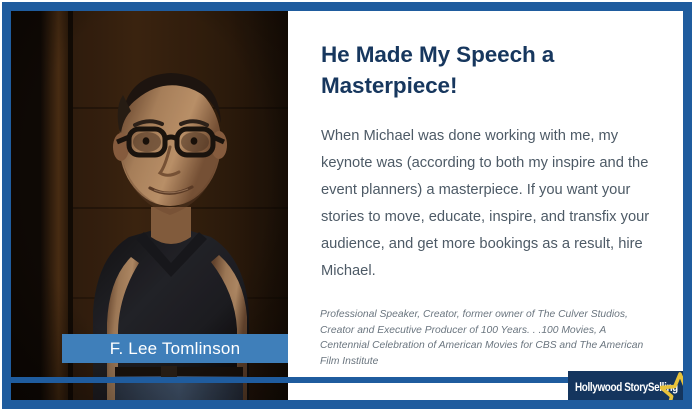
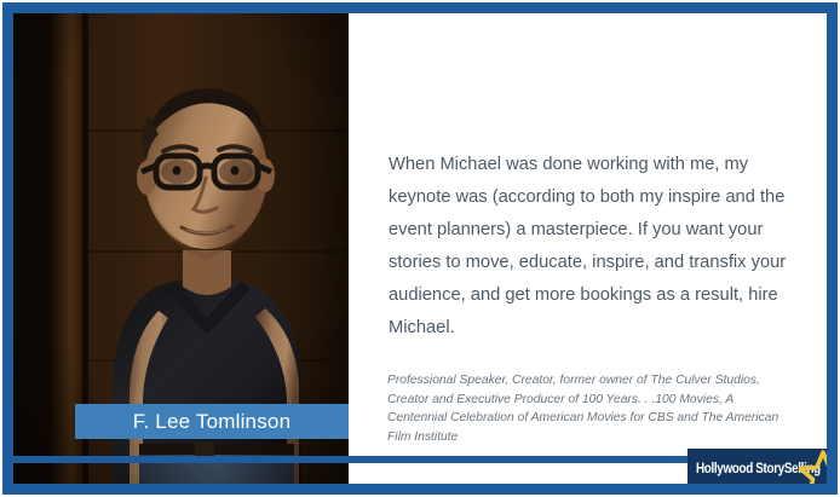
  F. Lee Tomlinson
- He Made My Speech a Masterpiece!
  When Michael was done working with me, my keynote was (according to both my inspire and the event planners) a masterpiece. If you want your stories to move, educate, inspire, and transfix your audience, and get more bookings as a result, hire Michael.
  Professional Speaker, Creator, former owner of The Culver Studios, Creator and Executive Producer of 100 Years. . .100 Movies, A Centennial Celebration of American Movies for CBS and The American Film Institute
  Hollywood StorySe
